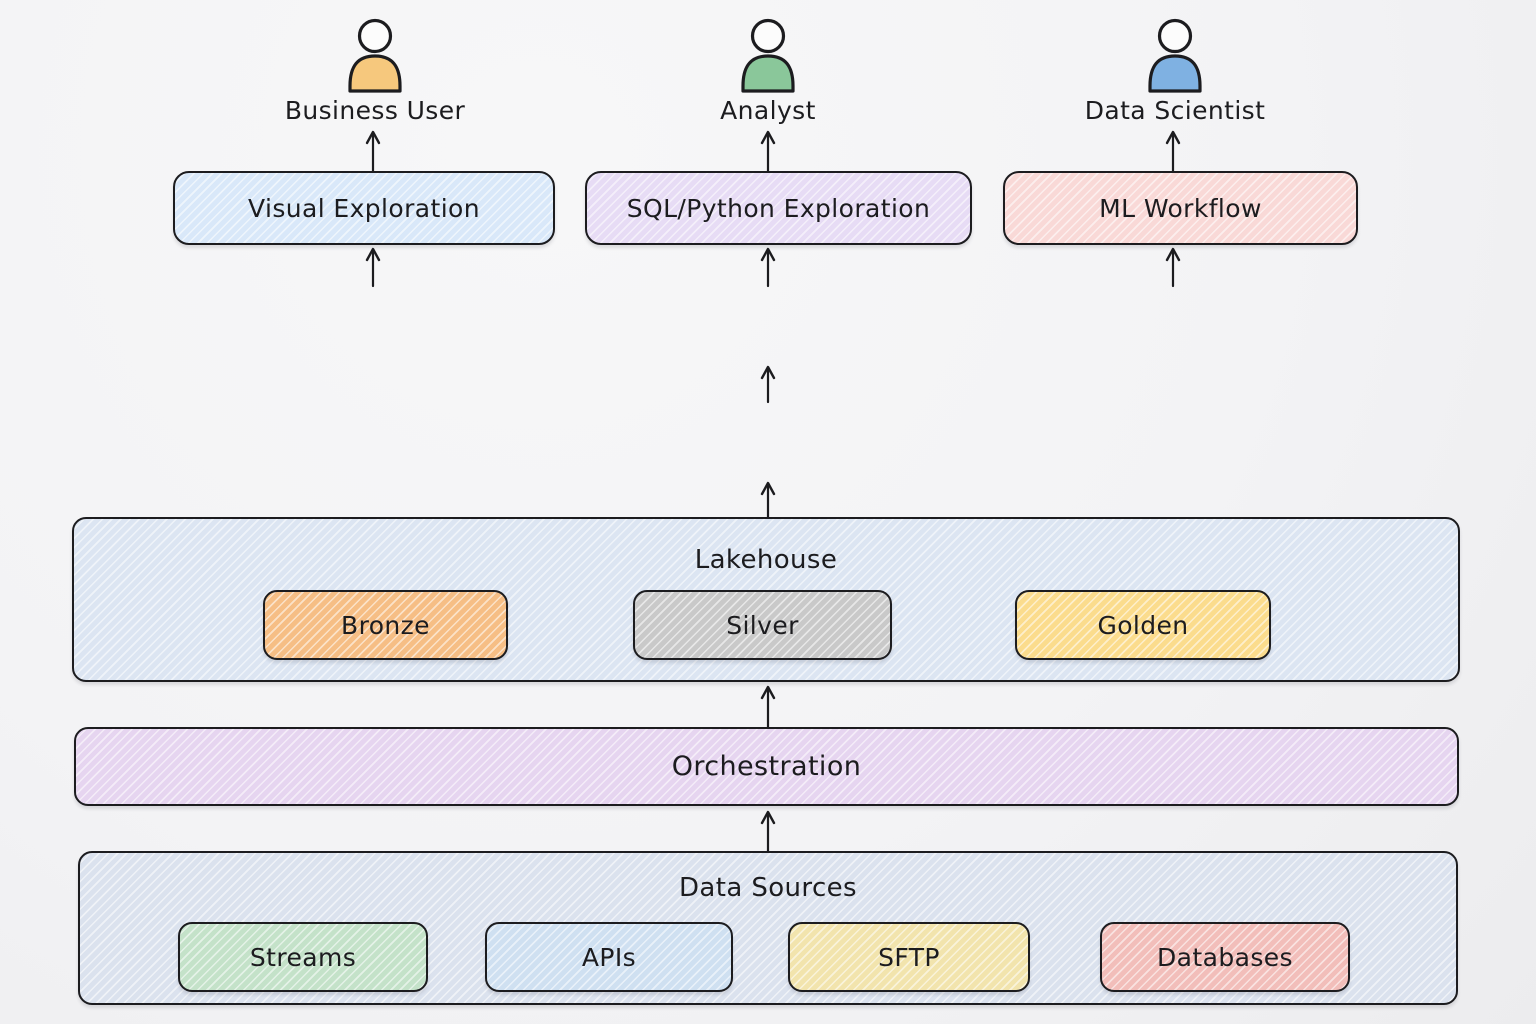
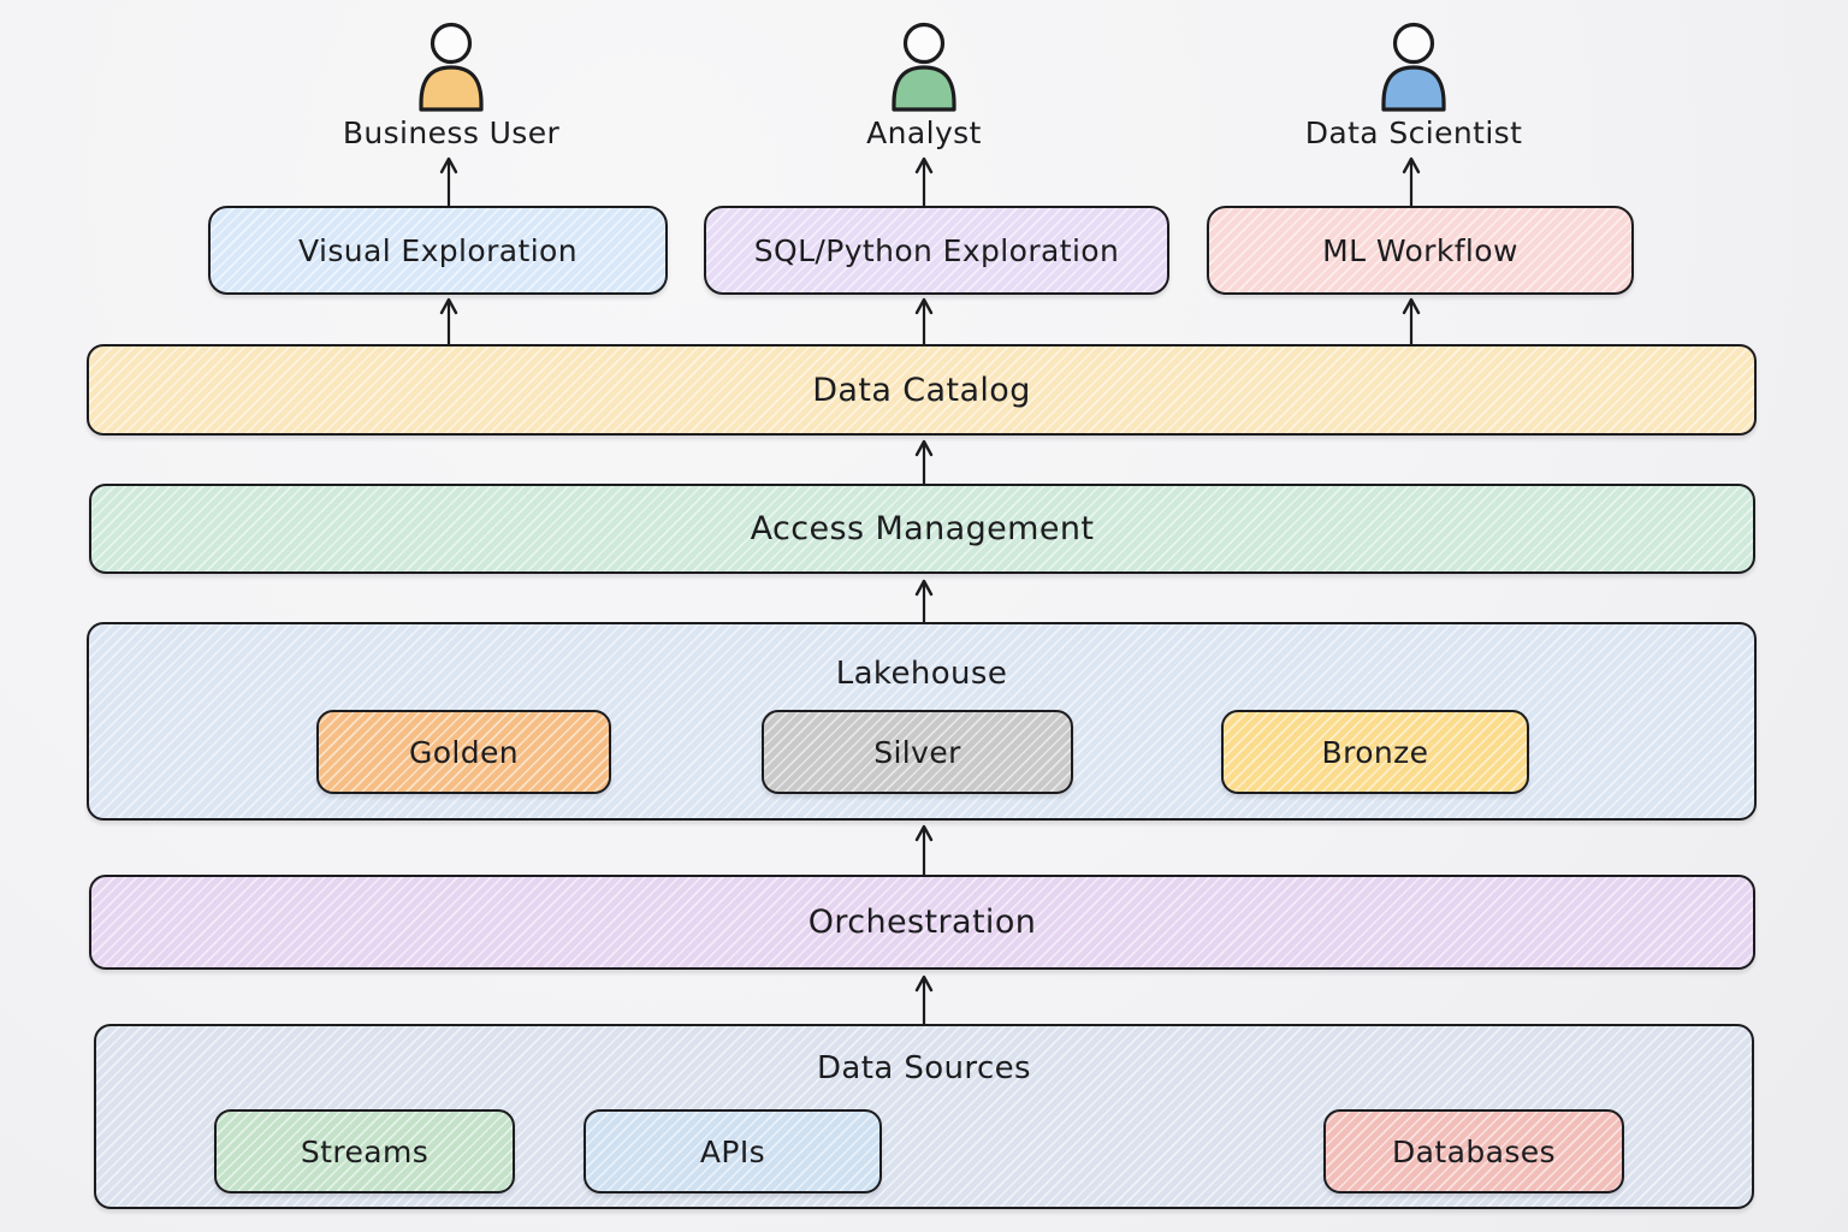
  Business User
  Analyst
  Data Scientist
  Visual Exploration
  SQL/Python Exploration
  ML Workflow
+ Data Catalog
+ Access Management
  Lakehouse
- Bronze
+ Golden
  Silver
- Golden
+ Bronze
  Orchestration
  Data Sources
  Streams
  APIs
- SFTP
  Databases
